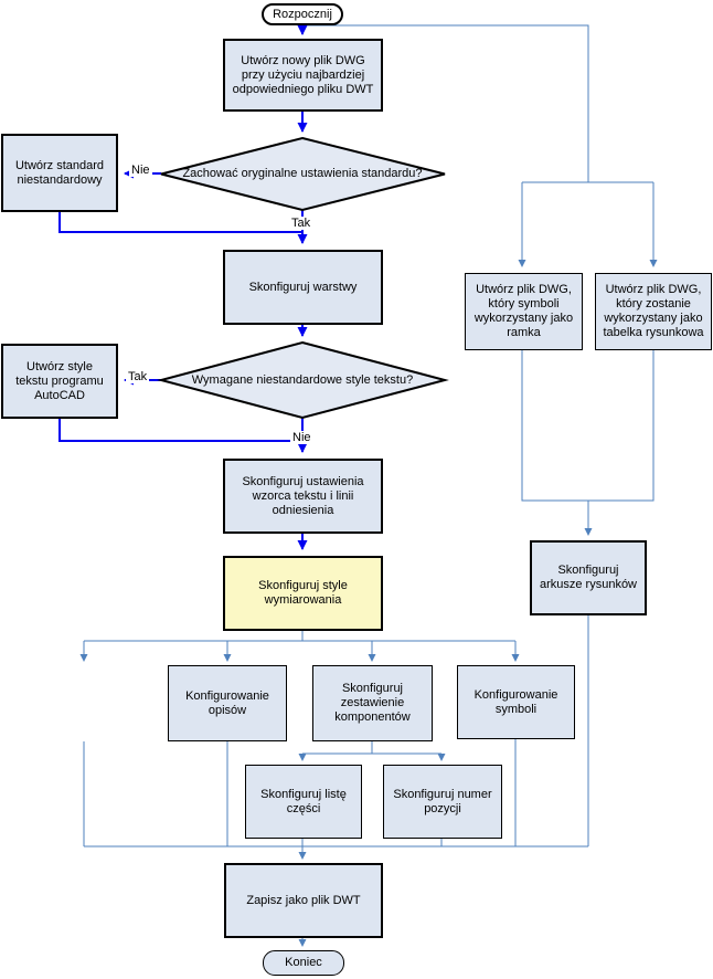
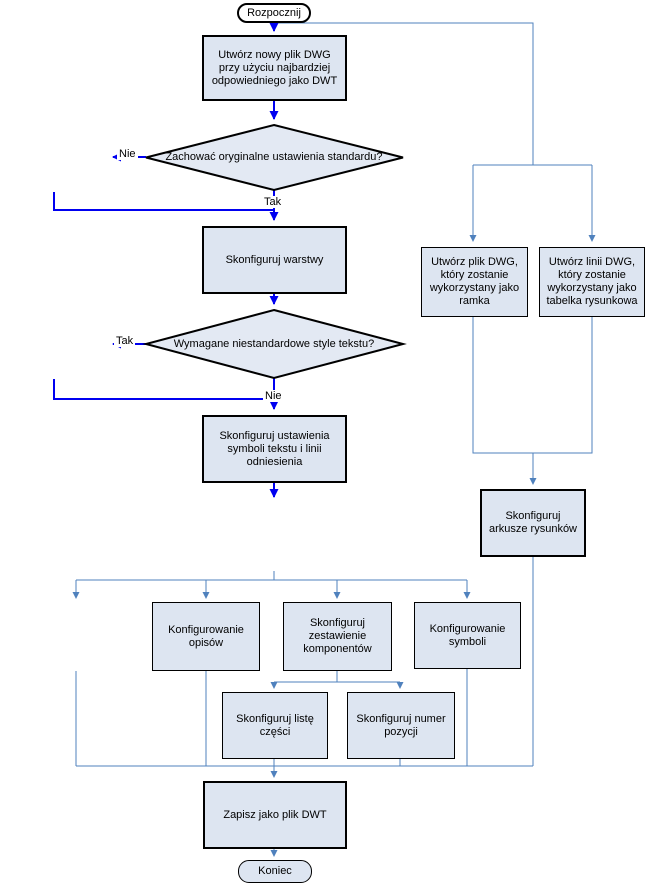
  Rozpocznij
- Utwórz nowy plik DWG przy użyciu najbardziej odpowiedniego pliku DWT
+ Utwórz nowy plik DWG przy użyciu najbardziej odpowiedniego jako DWT
  Zachować oryginalne ustawienia standardu?
- Utwórz standard niestandardowy
  Skonfiguruj warstwy
  Wymagane niestandardowe style tekstu?
- Utwórz style tekstu programu AutoCAD
- Skonfiguruj ustawienia wzorca tekstu i linii odniesienia
+ Skonfiguruj ustawienia symboli tekstu i linii odniesienia
- Skonfiguruj style wymiarowania
  Konfigurowanie opisów
  Skonfiguruj zestawienie komponentów
  Konfigurowanie symboli
  Skonfiguruj listę części
  Skonfiguruj numer pozycji
- Utwórz plik DWG, który symboli wykorzystany jako ramka
+ Utwórz plik DWG, który zostanie wykorzystany jako ramka
- Utwórz plik DWG, który zostanie wykorzystany jako tabelka rysunkowa
+ Utwórz linii DWG, który zostanie wykorzystany jako tabelka rysunkowa
  Skonfiguruj arkusze rysunków
  Zapisz jako plik DWT
  Koniec
  Nie
  Tak
  Tak
  Nie
